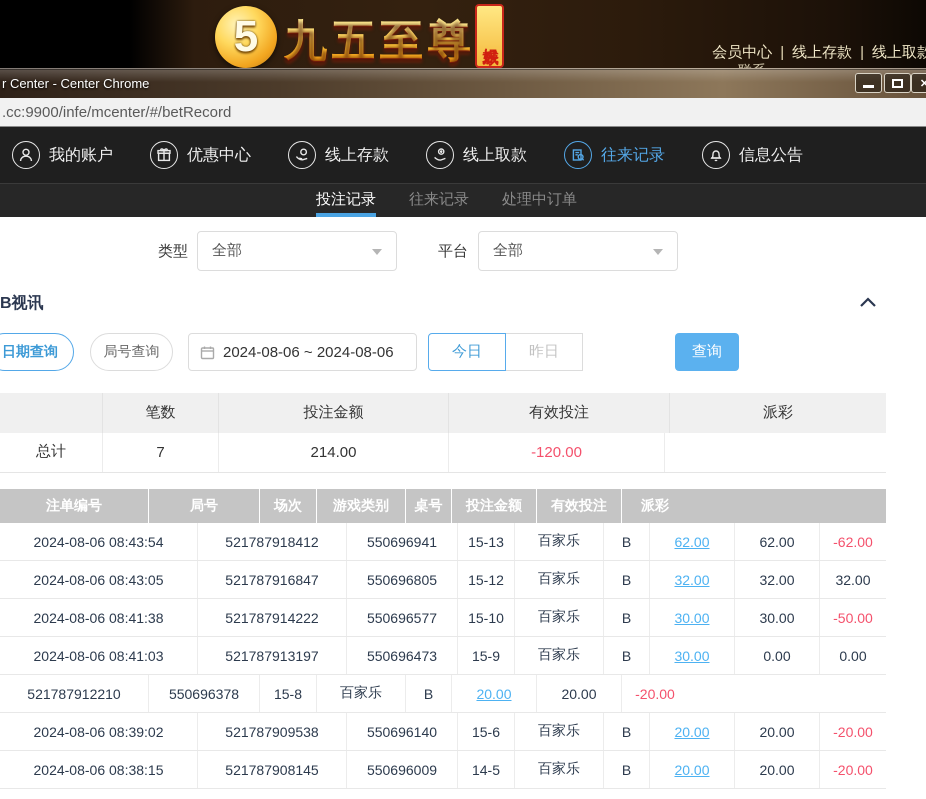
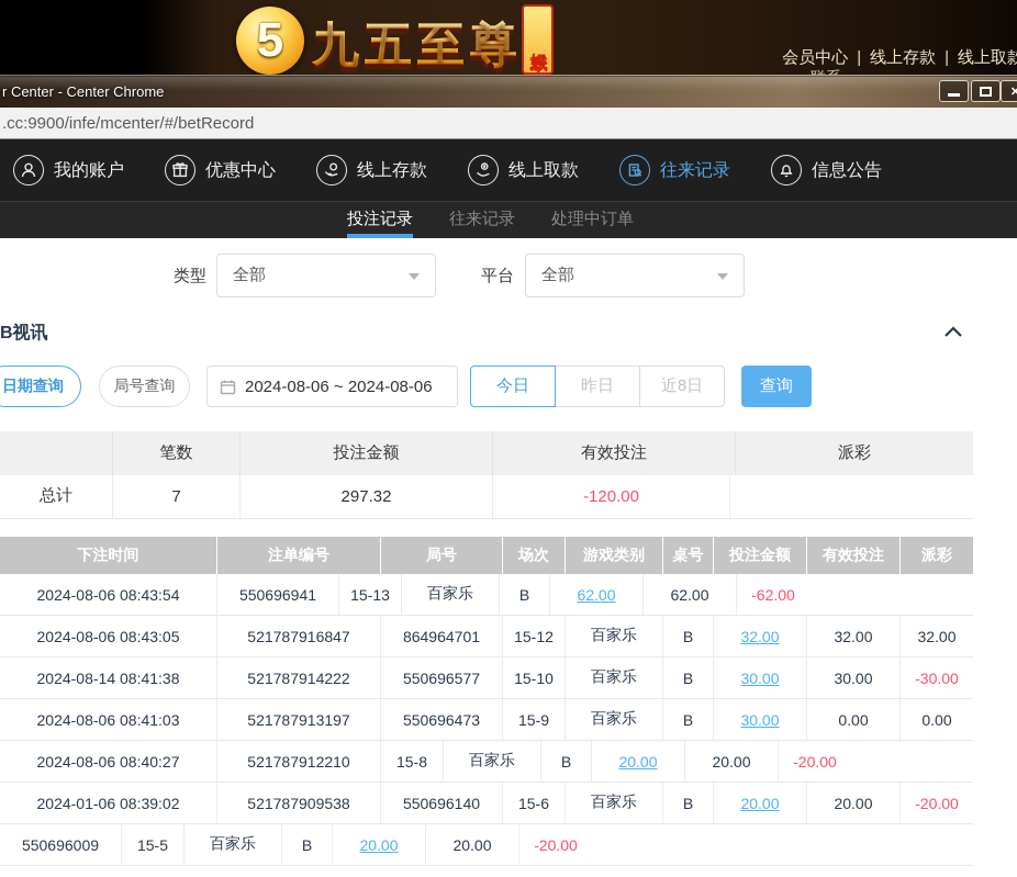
  5
  九五至尊
  会员中心 | 线上存款 | 线上取款
  r Center - Center Chrome
  ✕
  .cc:9900/infe/mcenter/#/betRecord
  我的账户
  优惠中心
  线上存款
  线上取款
  往来记录
  信息公告
  投注记录
  往来记录
  处理中订单
  类型
  全部
  平台
  全部
  B视讯
  日期查询
  局号查询
  2024-08-06 ~ 2024-08-06
  今日
  昨日
+ 近8日
  查询
  笔数
  投注金额
  有效投注
  派彩
  总计
  7
- 214.00
+ 297.32
  -120.00
+ 下注时间
  注单编号
  局号
  场次
  游戏类别
  桌号
  投注金额
  有效投注
  派彩
  2024-08-06 08:43:54
- 521787918412
  550696941
  15-13
  百家乐
  B
  62.00
  62.00
  -62.00
  2024-08-06 08:43:05
  521787916847
- 550696805
+ 864964701
  15-12
  百家乐
  B
  32.00
  32.00
  32.00
- 2024-08-06 08:41:38
+ 2024-08-14 08:41:38
  521787914222
  550696577
  15-10
  百家乐
  B
  30.00
  30.00
- -50.00
+ -30.00
  2024-08-06 08:41:03
  521787913197
  550696473
  15-9
  百家乐
  B
  30.00
  0.00
  0.00
+ 2024-08-06 08:40:27
  521787912210
- 550696378
  15-8
  百家乐
  B
  20.00
  20.00
  -20.00
- 2024-08-06 08:39:02
+ 2024-01-06 08:39:02
  521787909538
  550696140
  15-6
  百家乐
  B
  20.00
  20.00
  -20.00
- 2024-08-06 08:38:15
- 521787908145
  550696009
- 14-5
+ 15-5
  百家乐
  B
  20.00
  20.00
  -20.00
